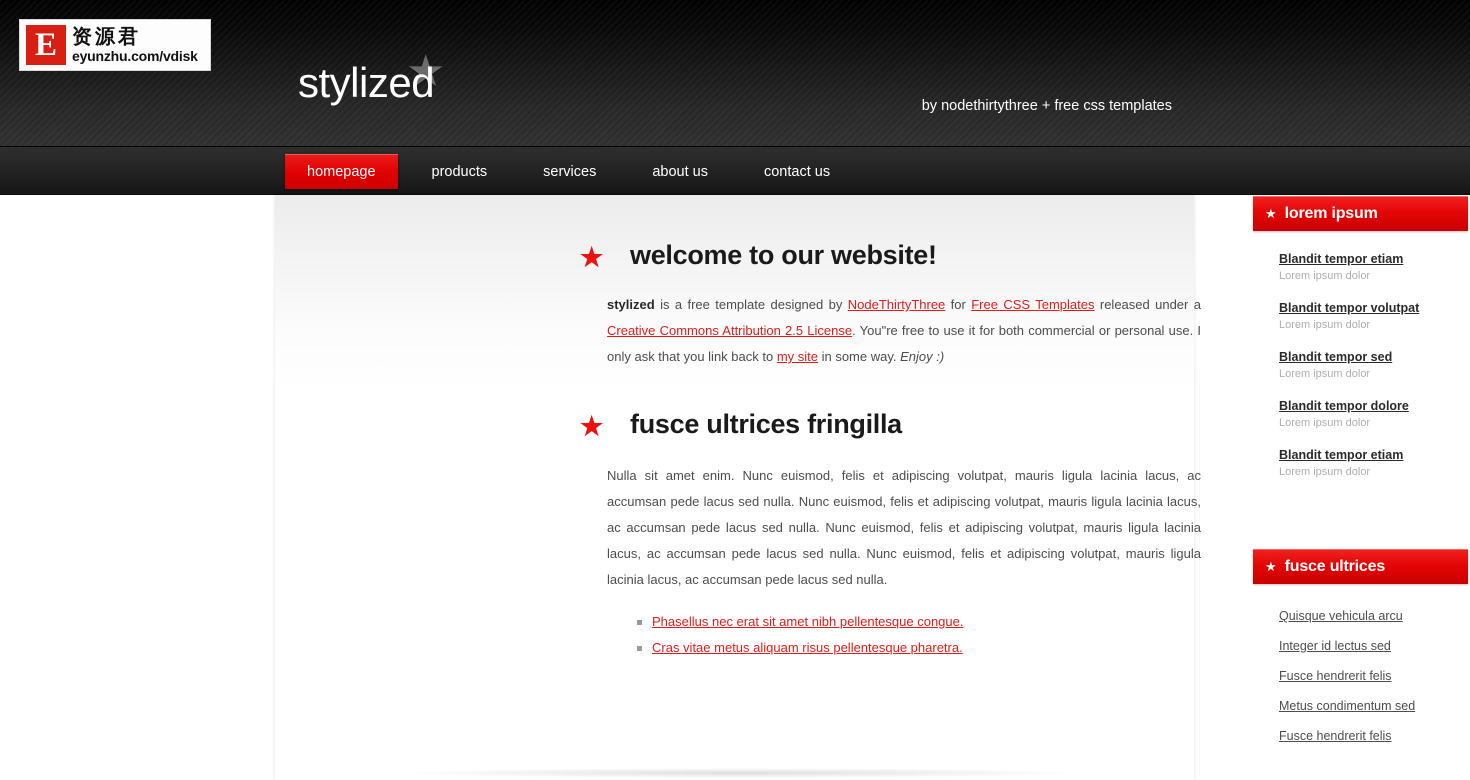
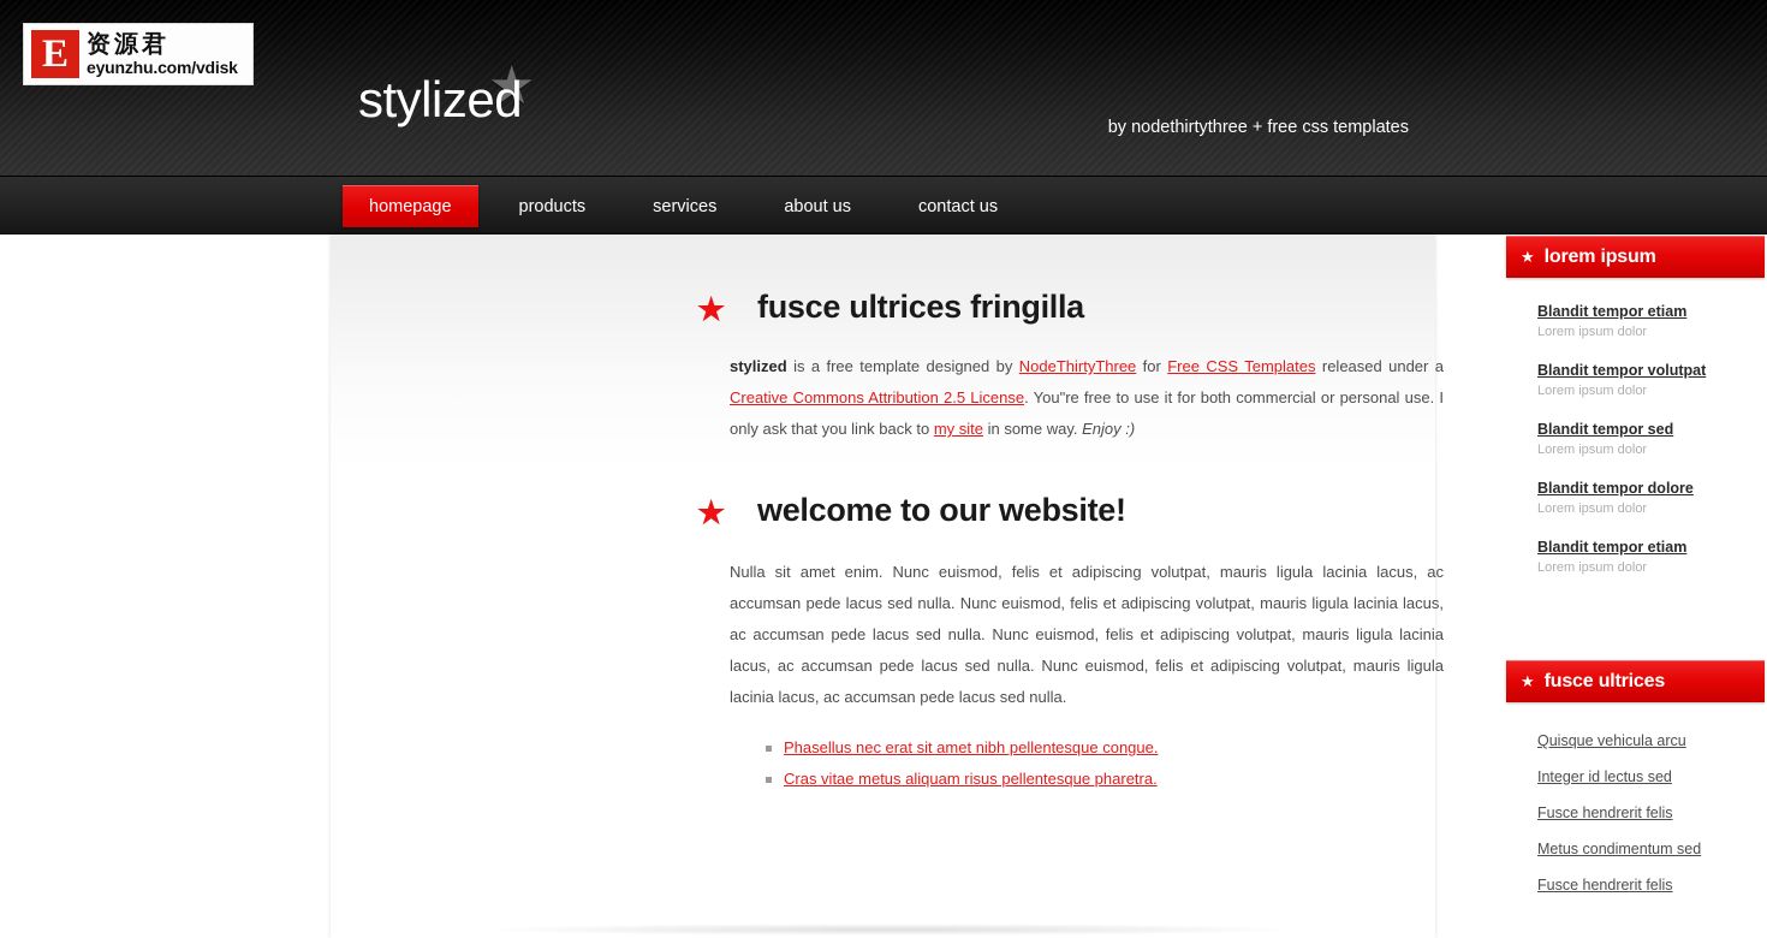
  E
  资源君
  eyunzhu.com/vdisk
  ★
  stylized
  by nodethirtythree + free css templates
  homepage
  products
  services
  about us
  contact us
  ★
- welcome to our website!
+ fusce ultrices fringilla
  stylized is a free template designed by NodeThirtyThree for Free CSS Templates released under a Creative Commons Attribution 2.5 License. You"re free to use it for both commercial or personal use. I only ask that you link back to my site in some way. Enjoy :)
  ★
- fusce ultrices fringilla
+ welcome to our website!
  Nulla sit amet enim. Nunc euismod, felis et adipiscing volutpat, mauris ligula lacinia lacus, ac accumsan pede lacus sed nulla. Nunc euismod, felis et adipiscing volutpat, mauris ligula lacinia lacus, ac accumsan pede lacus sed nulla. Nunc euismod, felis et adipiscing volutpat, mauris ligula lacinia lacus, ac accumsan pede lacus sed nulla. Nunc euismod, felis et adipiscing volutpat, mauris ligula lacinia lacus, ac accumsan pede lacus sed nulla.
  Phasellus nec erat sit amet nibh pellentesque congue.
  Cras vitae metus aliquam risus pellentesque pharetra.
  ★
  lorem ipsum
  Blandit tempor etiam
  Lorem ipsum dolor
  Blandit tempor volutpat
  Lorem ipsum dolor
  Blandit tempor sed
  Lorem ipsum dolor
  Blandit tempor dolore
  Lorem ipsum dolor
  Blandit tempor etiam
  Lorem ipsum dolor
  ★
  fusce ultrices
  Quisque vehicula arcu
  Integer id lectus sed
  Fusce hendrerit felis
  Metus condimentum sed
  Fusce hendrerit felis
